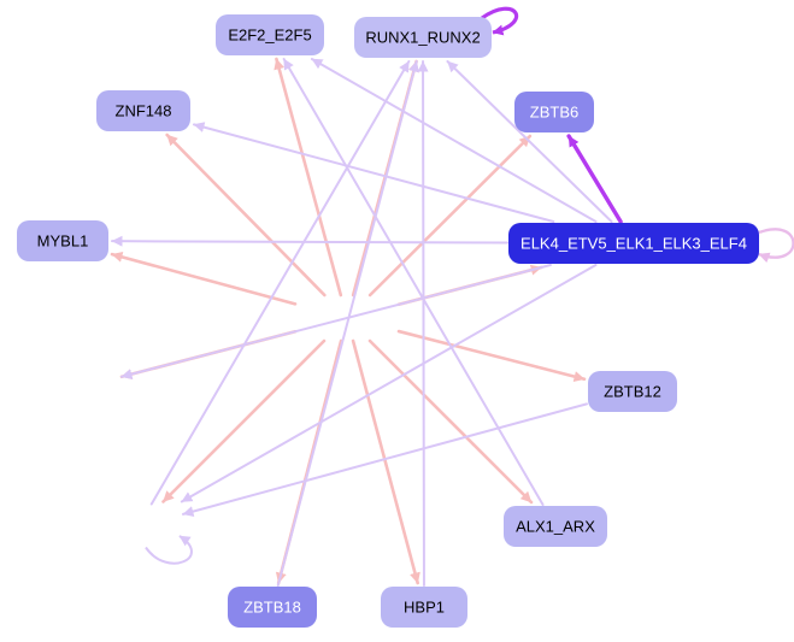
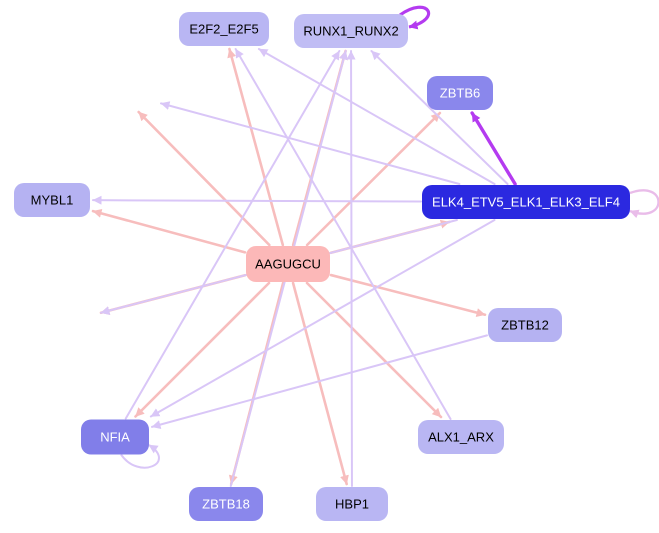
  E2F2_E2F5
  RUNX1_RUNX2
- ZNF148
  ZBTB6
  MYBL1
  ELK4_ETV5_ELK1_ELK3_ELF4
+ AAGUGCU
  ZBTB12
+ NFIA
  ALX1_ARX
  ZBTB18
  HBP1
